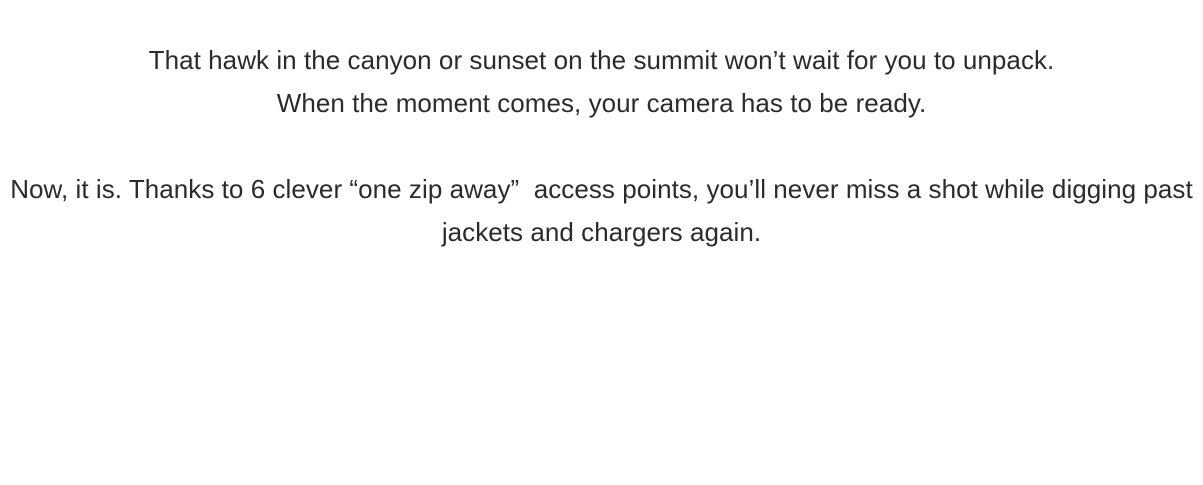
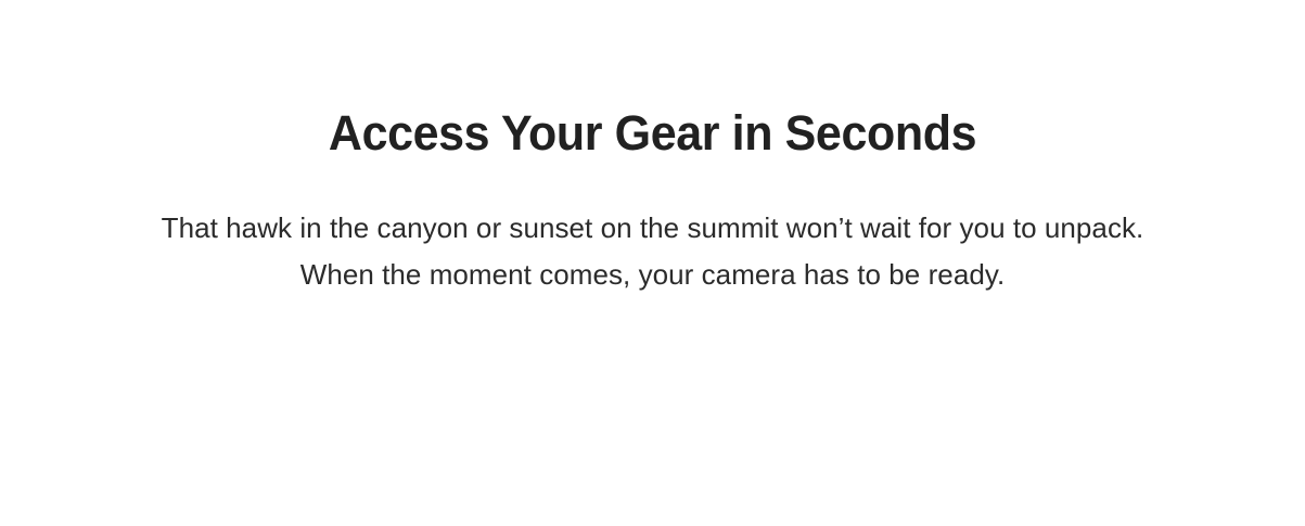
+ Access Your Gear in Seconds
  That hawk in the canyon or sunset on the summit won’t wait for you to unpack.
  When the moment comes, your camera has to be ready.
- Now, it is. Thanks to 6 clever “one zip away” access points, you’ll never miss a shot while digging past jackets and chargers again.
